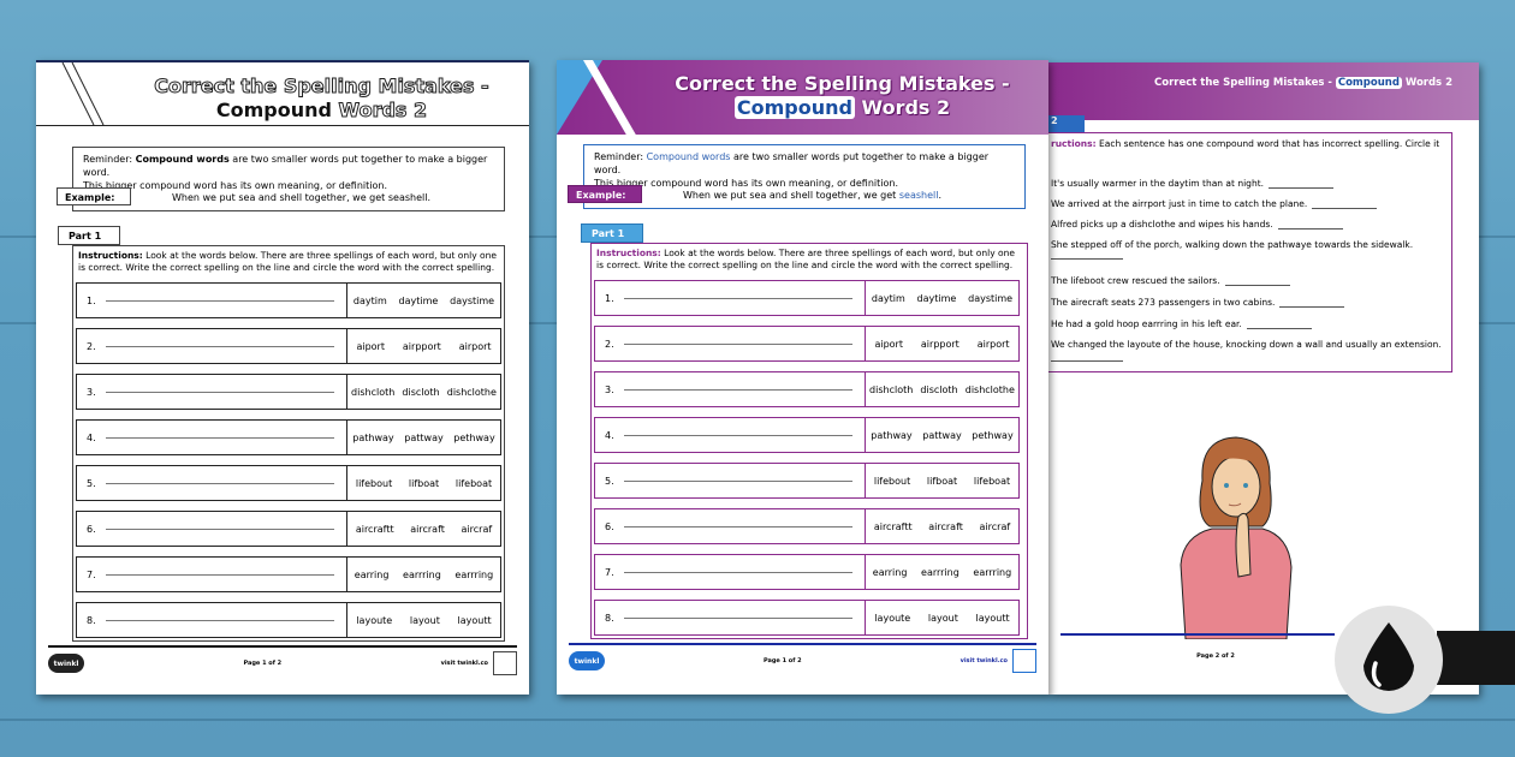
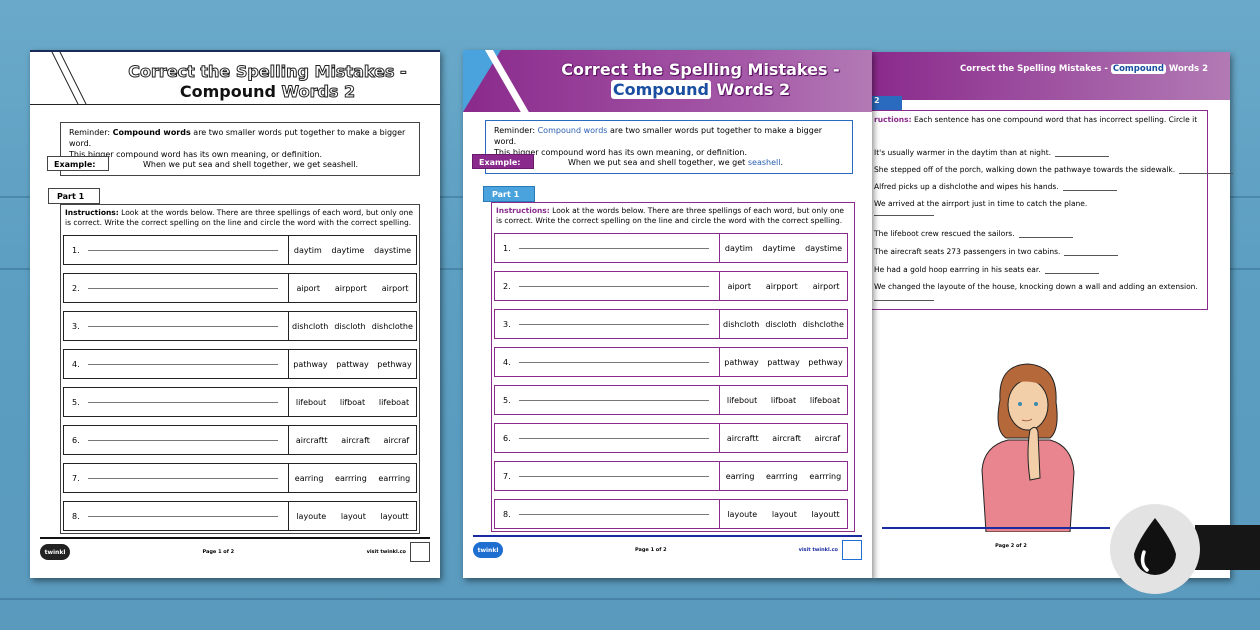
  Correct the Spelling Mistakes -
  Compound Words 2
  Reminder: Compound words are two smaller words put together to make a bigger word.
  This bigger compound word has its own meaning, or definition.
  Example:
  When we put sea and shell together, we get seashell.
  Part 1
  Instructions: Look at the words below. There are three spellings of each word, but only one is correct. Write the correct spelling on the line and circle the word with the correct spelling.
  1.
  daytim
  daytime
  daystime
  2.
  aiport
  airpport
  airport
  3.
  dishcloth
  discloth
  dishclothe
  4.
  pathway
  pattway
  pethway
  5.
  lifebout
  lifboat
  lifeboat
  6.
  aircraftt
  aircraft
  aircraf
  7.
  earring
  earrring
  earrring
  8.
  layoute
  layout
  layoutt
  Correct the Spelling Mistakes - Compound Words 2
  2
  ructions: Each sentence has one compound word that has incorrect spelling. Circle it
  It's usually warmer in the daytim than at night.
- We arrived at the airrport just in time to catch the plane.
+ She stepped off of the porch, walking down the pathwaye towards the sidewalk.
  Alfred picks up a dishclothe and wipes his hands.
- She stepped off of the porch, walking down the pathwaye towards the sidewalk.
+ We arrived at the airrport just in time to catch the plane.
  The lifeboot crew rescued the sailors.
  The airecraft seats 273 passengers in two cabins.
- He had a gold hoop earrring in his left ear.
+ He had a gold hoop earrring in his seats ear.
- We changed the layoute of the house, knocking down a wall and usually an extension.
+ We changed the layoute of the house, knocking down a wall and adding an extension.
  Correct the Spelling Mistakes -
  Compound Words 2
  Reminder: Compound words are two smaller words put together to make a bigger word.
  This bigger compound word has its own meaning, or definition.
  Example:
  When we put sea and shell together, we get seashell.
  Part 1
  Instructions: Look at the words below. There are three spellings of each word, but only one is correct. Write the correct spelling on the line and circle the word with the correct spelling.
  1.
  daytim
  daytime
  daystime
  2.
  aiport
  airpport
  airport
  3.
  dishcloth
  discloth
  dishclothe
  4.
  pathway
  pattway
  pethway
  5.
  lifebout
  lifboat
  lifeboat
  6.
  aircraftt
  aircraft
  aircraf
  7.
  earring
  earrring
  earrring
  8.
  layoute
  layout
  layoutt
